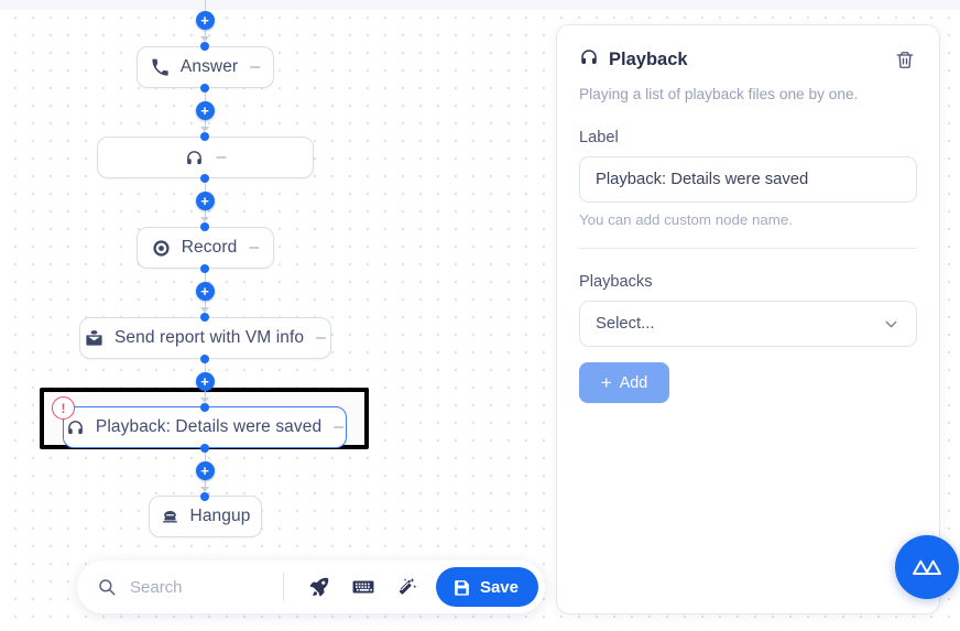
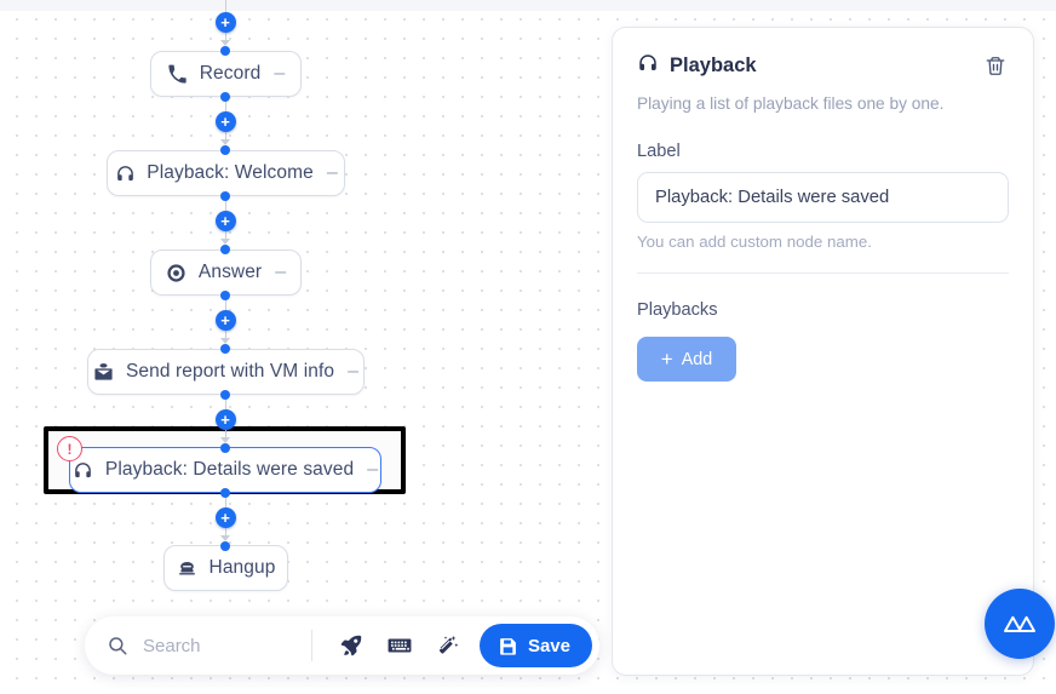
  +
- Answer
+ Record
  –
  +
+ Playback: Welcome
  –
  +
- Record
+ Answer
  –
  +
  Send report with VM info
  –
  +
  !
  Playback: Details were saved
  –
  +
  Hangup
  Playback
  Playing a list of playback files one by one.
  Label
  Playback: Details were saved
  You can add custom node name.
  Playbacks
- Select...
  +
  Add
  Search
  Save
